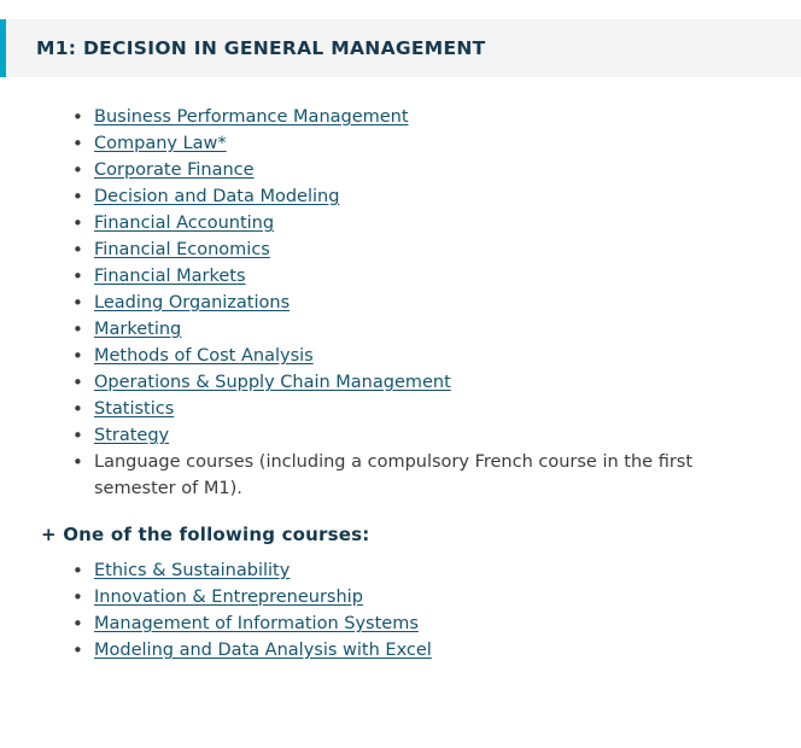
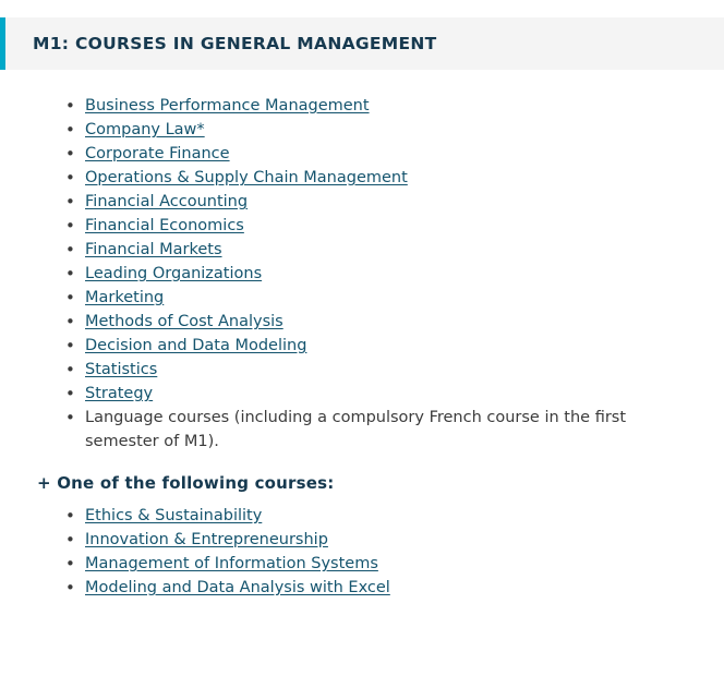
- M1: DECISION IN GENERAL MANAGEMENT
+ M1: COURSES IN GENERAL MANAGEMENT
  Business Performance Management
  Company Law*
  Corporate Finance
- Decision and Data Modeling
+ Operations & Supply Chain Management
  Financial Accounting
  Financial Economics
  Financial Markets
  Leading Organizations
  Marketing
  Methods of Cost Analysis
- Operations & Supply Chain Management
+ Decision and Data Modeling
  Statistics
  Strategy
  Language courses (including a compulsory French course in the first semester of M1).
  + One of the following courses:
  Ethics & Sustainability
  Innovation & Entrepreneurship
  Management of Information Systems
  Modeling and Data Analysis with Excel
